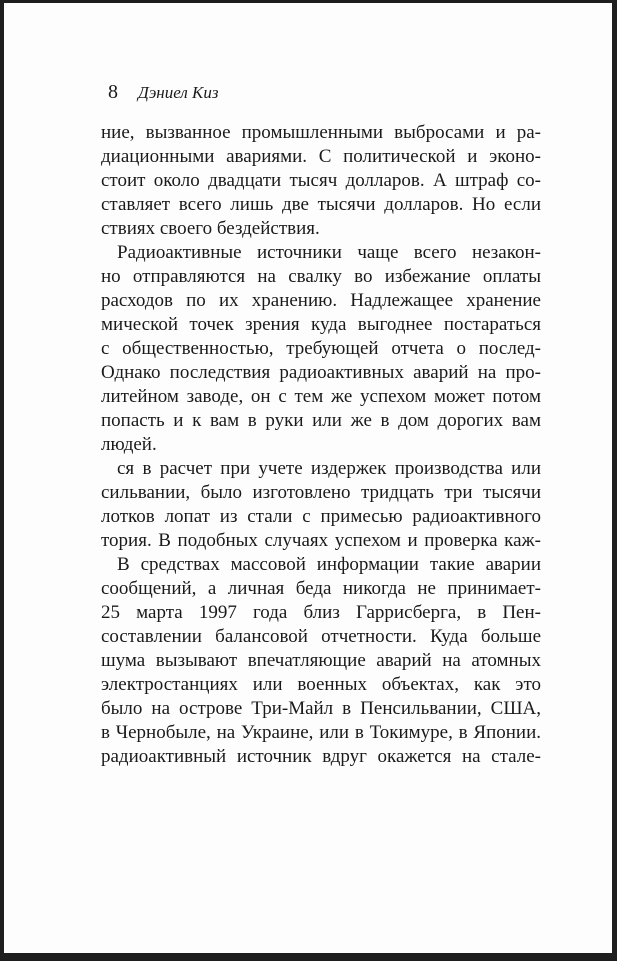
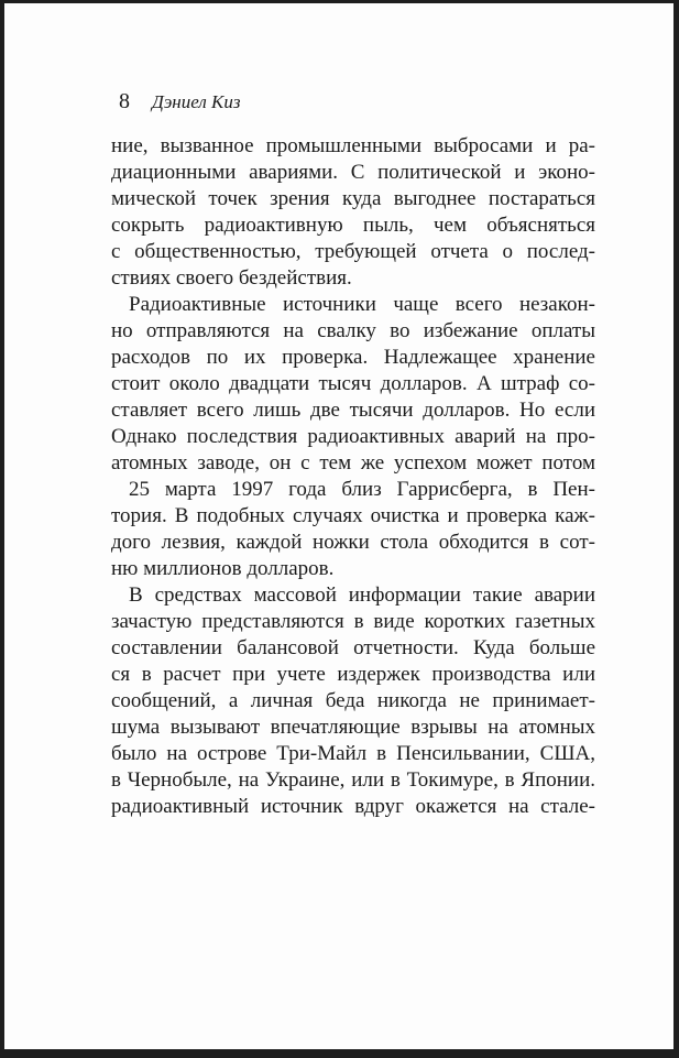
  8
  Дэниел Киз
  ние, вызванное промышленными выбросами и ра-
  диационными авариями. С политической и эконо-
- стоит около двадцати тысяч долларов. А штраф со-
+ мической точек зрения куда выгоднее постараться
+ сокрыть радиоактивную пыль, чем объясняться
- ставляет всего лишь две тысячи долларов. Но если
+ с общественностью, требующей отчета о послед-
  ствиях своего бездействия.
  Радиоактивные источники чаще всего незакон-
  но отправляются на свалку во избежание оплаты
- расходов по их хранению. Надлежащее хранение
+ расходов по их проверка. Надлежащее хранение
- мической точек зрения куда выгоднее постараться
+ стоит около двадцати тысяч долларов. А штраф со-
- с общественностью, требующей отчета о послед-
+ ставляет всего лишь две тысячи долларов. Но если
  Однако последствия радиоактивных аварий на про-
- литейном заводе, он с тем же успехом может потом
+ атомных заводе, он с тем же успехом может потом
- попасть и к вам в руки или же в дом дорогих вам
- людей.
- ся в расчет при учете издержек производства или
+ 25 марта 1997 года близ Гаррисберга, в Пен-
- сильвании, было изготовлено тридцать три тысячи
- лотков лопат из стали с примесью радиоактивного
- тория. В подобных случаях успехом и проверка каж-
+ тория. В подобных случаях очистка и проверка каж-
+ дого лезвия, каждой ножки стола обходится в сот-
+ ню миллионов долларов.
  В средствах массовой информации такие аварии
+ зачастую представляются в виде коротких газетных
- сообщений, а личная беда никогда не принимает-
+ составлении балансовой отчетности. Куда больше
- 25 марта 1997 года близ Гаррисберга, в Пен-
+ ся в расчет при учете издержек производства или
- составлении балансовой отчетности. Куда больше
+ сообщений, а личная беда никогда не принимает-
- шума вызывают впечатляющие аварий на атомных
+ шума вызывают впечатляющие взрывы на атомных
- электростанциях или военных объектах, как это
  было на острове Три-Майл в Пенсильвании, США,
  в Чернобыле, на Украине, или в Токимуре, в Японии.
  радиоактивный источник вдруг окажется на стале-
